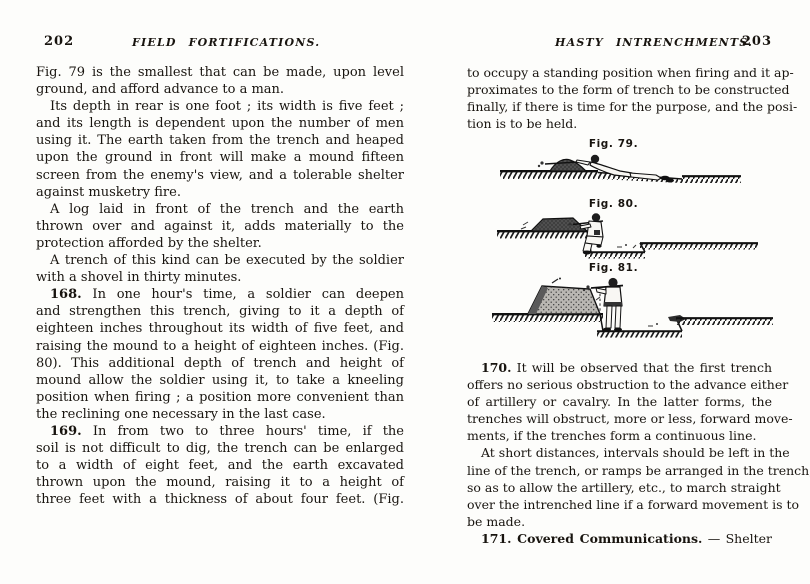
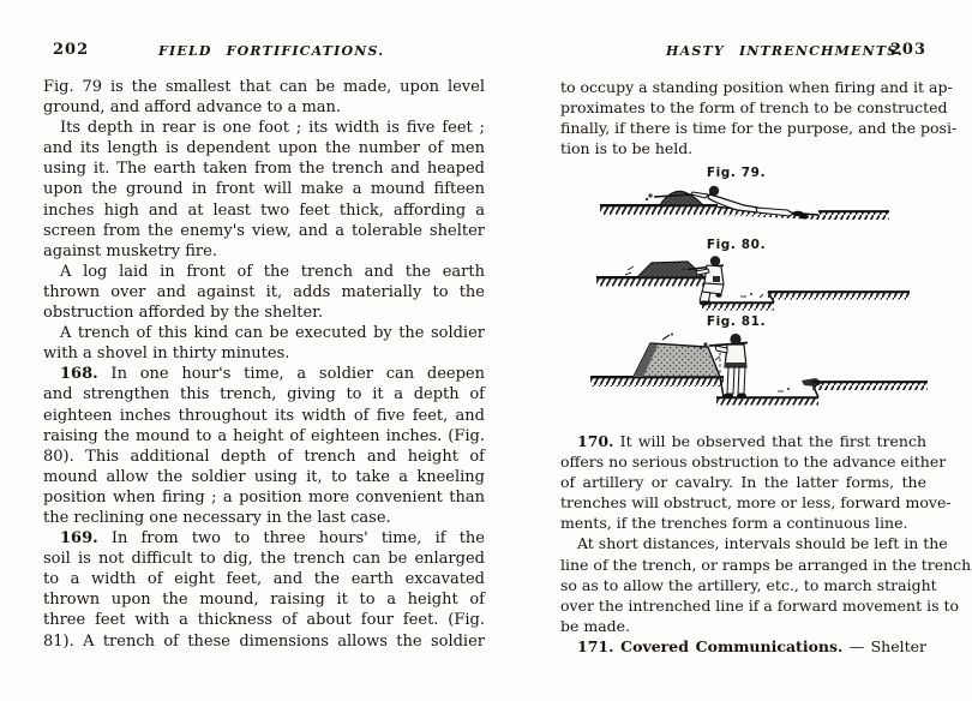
  202
  FIELD FORTIFICATIONS.
  Fig. 79 is the smallest that can be made, upon level
  ground, and afford advance to a man.
  Its depth in rear is one foot ; its width is five feet ;
  and its length is dependent upon the number of men
  using it. The earth taken from the trench and heaped
  upon the ground in front will make a mound fifteen
+ inches high and at least two feet thick, affording a
  screen from the enemy's view, and a tolerable shelter
  against musketry fire.
  A log laid in front of the trench and the earth
  thrown over and against it, adds materially to the
- protection afforded by the shelter.
+ obstruction afforded by the shelter.
  A trench of this kind can be executed by the soldier
  with a shovel in thirty minutes.
  168. In one hour's time, a soldier can deepen
  and strengthen this trench, giving to it a depth of
  eighteen inches throughout its width of five feet, and
  raising the mound to a height of eighteen inches. (Fig.
  80). This additional depth of trench and height of
  mound allow the soldier using it, to take a kneeling
  position when firing ; a position more convenient than
  the reclining one necessary in the last case.
  169. In from two to three hours' time, if the
  soil is not difficult to dig, the trench can be enlarged
  to a width of eight feet, and the earth excavated
  thrown upon the mound, raising it to a height of
  three feet with a thickness of about four feet. (Fig.
+ 81). A trench of these dimensions allows the soldier
  HASTY INTRENCHMENTS.
  203
  to occupy a standing position when firing and it ap-
  proximates to the form of trench to be constructed
  finally, if there is time for the purpose, and the posi-
  tion is to be held.
  Fig. 79.
  Fig. 80.
  Fig. 81.
  170. It will be observed that the first trench
  offers no serious obstruction to the advance either
  of artillery or cavalry. In the latter forms, the
  trenches will obstruct, more or less, forward move-
  ments, if the trenches form a continuous line.
  At short distances, intervals should be left in the
  line of the trench, or ramps be arranged in the trench
  so as to allow the artillery, etc., to march straight
  over the intrenched line if a forward movement is to
  be made.
  171. Covered Communications. — Shelter
